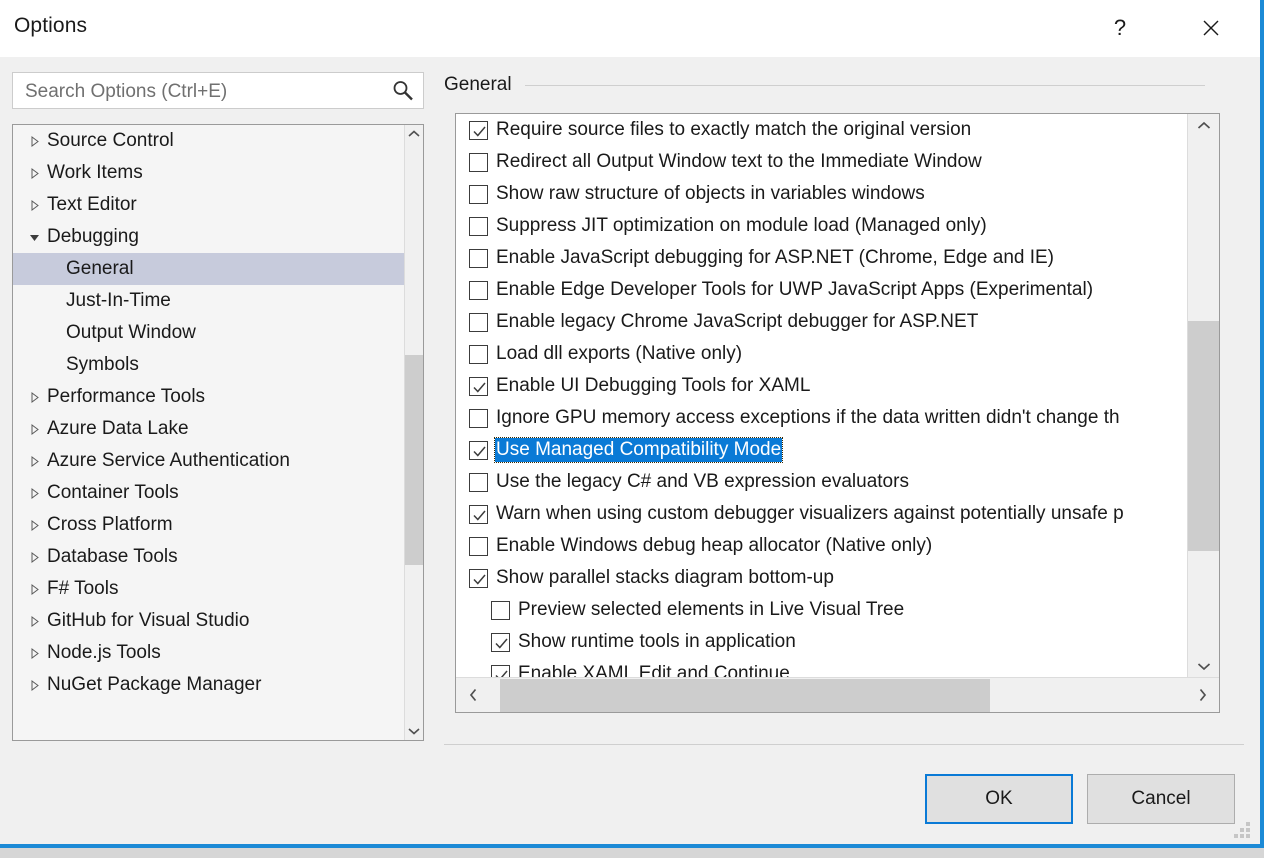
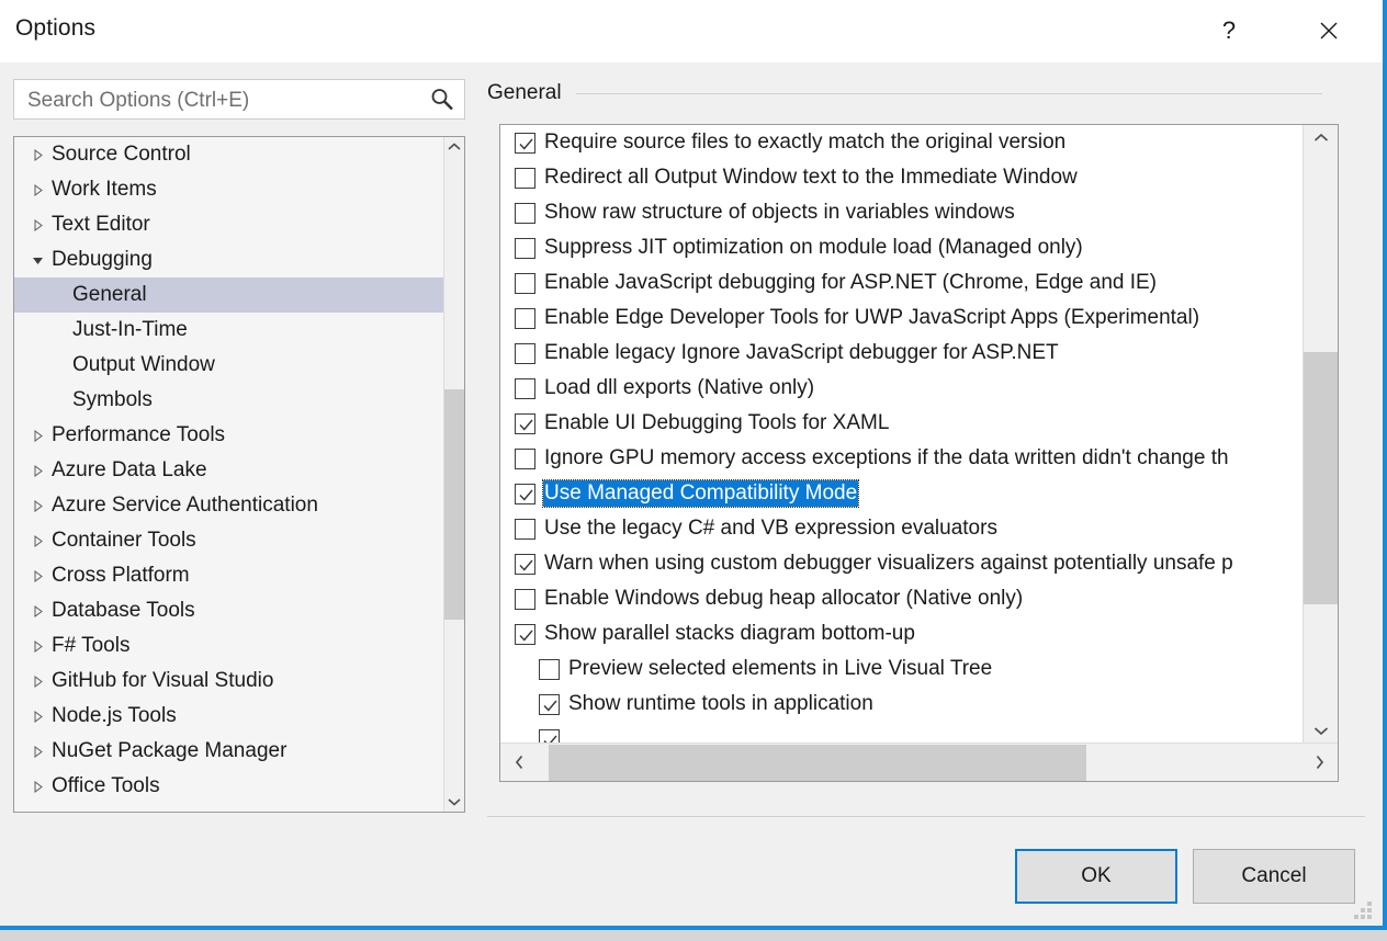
  Options
  ?
  Search Options (Ctrl+E)
  Source Control
  Work Items
  Text Editor
  Debugging
  General
  Just-In-Time
  Output Window
  Symbols
  Performance Tools
  Azure Data Lake
  Azure Service Authentication
  Container Tools
  Cross Platform
  Database Tools
  F# Tools
  GitHub for Visual Studio
  Node.js Tools
  NuGet Package Manager
+ Office Tools
  General
  Require source files to exactly match the original version
  Redirect all Output Window text to the Immediate Window
  Show raw structure of objects in variables windows
  Suppress JIT optimization on module load (Managed only)
  Enable JavaScript debugging for ASP.NET (Chrome, Edge and IE)
  Enable Edge Developer Tools for UWP JavaScript Apps (Experimental)
- Enable legacy Chrome JavaScript debugger for ASP.NET
+ Enable legacy Ignore JavaScript debugger for ASP.NET
  Load dll exports (Native only)
  Enable UI Debugging Tools for XAML
  Ignore GPU memory access exceptions if the data written didn't change th
  Use Managed Compatibility Mode
  Use the legacy C# and VB expression evaluators
  Warn when using custom debugger visualizers against potentially unsafe p
  Enable Windows debug heap allocator (Native only)
  Show parallel stacks diagram bottom-up
  Preview selected elements in Live Visual Tree
  Show runtime tools in application
- Enable XAML Edit and Continue
  OK
  Cancel
